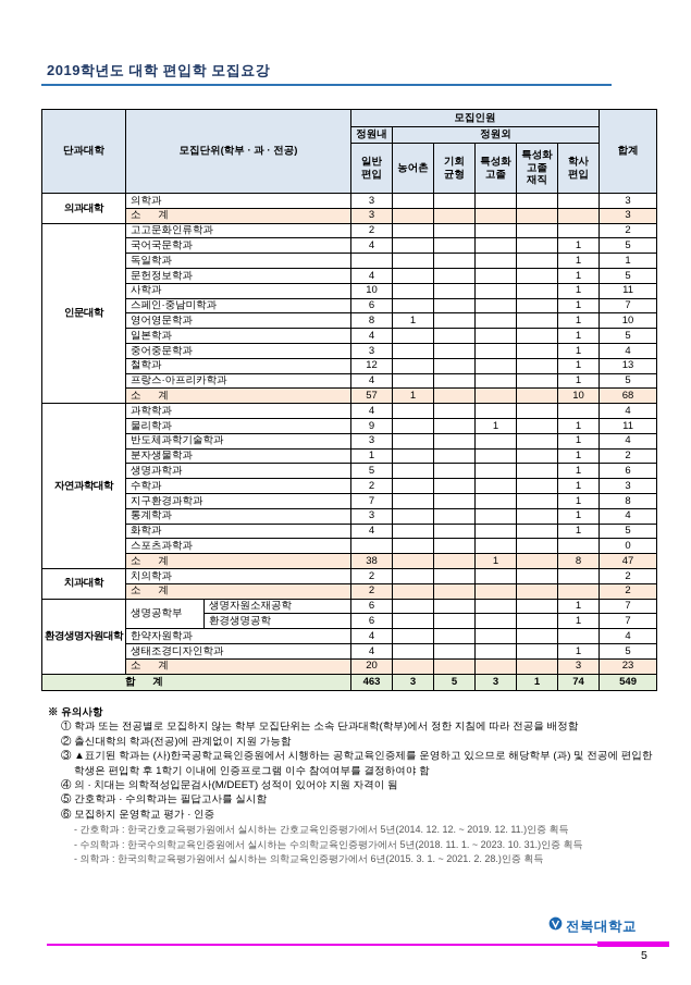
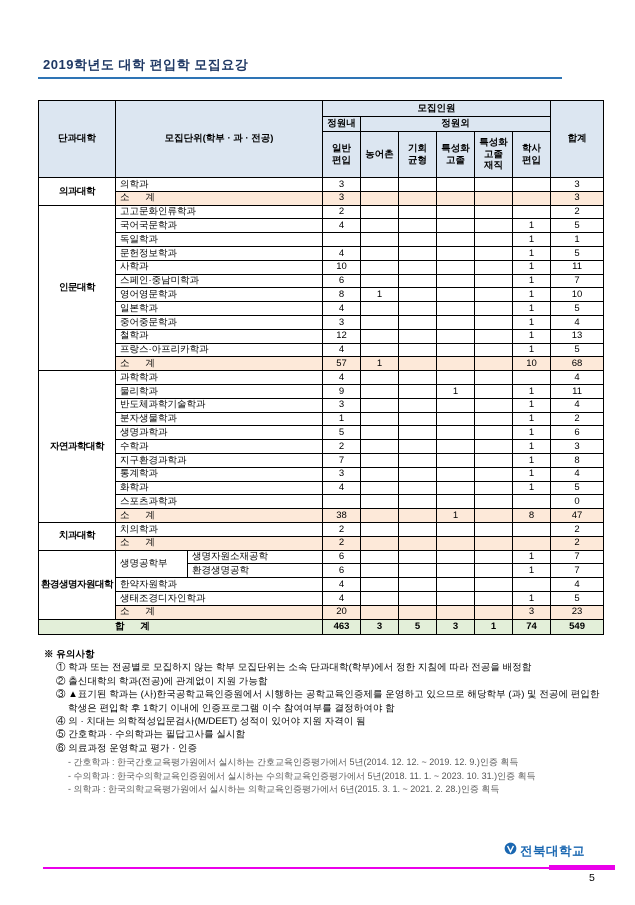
  2019학년도 대학 편입학 모집요강
  단과대학	모집단위(학부 · 과 · 전공)	모집인원	합계
  정원내	정원외
  일반 편입	농어촌	기회 균형	특성화 고졸	특성화 고졸 재직	학사 편입
  의과대학	의학과	3						3
  소 계	3						3
  인문대학	고고문화인류학과	2						2
  국어국문학과	4					1	5
  독일학과						1	1
  문헌정보학과	4					1	5
  사학과	10					1	11
  스페인·중남미학과	6					1	7
  영어영문학과	8	1				1	10
  일본학과	4					1	5
  중어중문학과	3					1	4
  철학과	12					1	13
  프랑스·아프리카학과	4					1	5
  소 계	57	1				10	68
  자연과학대학	과학학과	4						4
  물리학과	9			1		1	11
  반도체과학기술학과	3					1	4
  분자생물학과	1					1	2
  생명과학과	5					1	6
  수학과	2					1	3
  지구환경과학과	7					1	8
  통계학과	3					1	4
  화학과	4					1	5
  스포츠과학과							0
  소 계	38			1		8	47
  치과대학	치의학과	2						2
  소 계	2						2
  환경생명자원대학	생명공학부	생명자원소재공학	6					1	7
  환경생명공학	6					1	7
  한약자원학과	4						4
  생태조경디자인학과	4					1	5
  소 계	20					3	23
  합 계	463	3	5	3	1	74	549
  ※ 유의사항
  ① 학과 또는 전공별로 모집하지 않는 학부 모집단위는 소속 단과대학(학부)에서 정한 지침에 따라 전공을 배정함
  ② 출신대학의 학과(전공)에 관계없이 지원 가능함
  ③ ▲표기된 학과는 (사)한국공학교육인증원에서 시행하는 공학교육인증제를 운영하고 있으므로 해당학부 (과) 및 전공에 편입한 학생은 편입학 후 1학기 이내에 인증프로그램 이수 참여여부를 결정하여야 함
  ④ 의 · 치대는 의학적성입문검사(M/DEET) 성적이 있어야 지원 자격이 됨
  ⑤ 간호학과 · 수의학과는 필답고사를 실시함
- ⑥ 모집하지 운영학교 평가 · 인증
+ ⑥ 의료과정 운영학교 평가 · 인증
- - 간호학과 : 한국간호교육평가원에서 실시하는 간호교육인증평가에서 5년(2014. 12. 12. ~ 2019. 12. 11.)인증 획득
+ - 간호학과 : 한국간호교육평가원에서 실시하는 간호교육인증평가에서 5년(2014. 12. 12. ~ 2019. 12. 9.)인증 획득
  - 수의학과 : 한국수의학교육인증원에서 실시하는 수의학교육인증평가에서 5년(2018. 11. 1. ~ 2023. 10. 31.)인증 획득
  - 의학과 : 한국의학교육평가원에서 실시하는 의학교육인증평가에서 6년(2015. 3. 1. ~ 2021. 2. 28.)인증 획득
  전북대학교
  5
